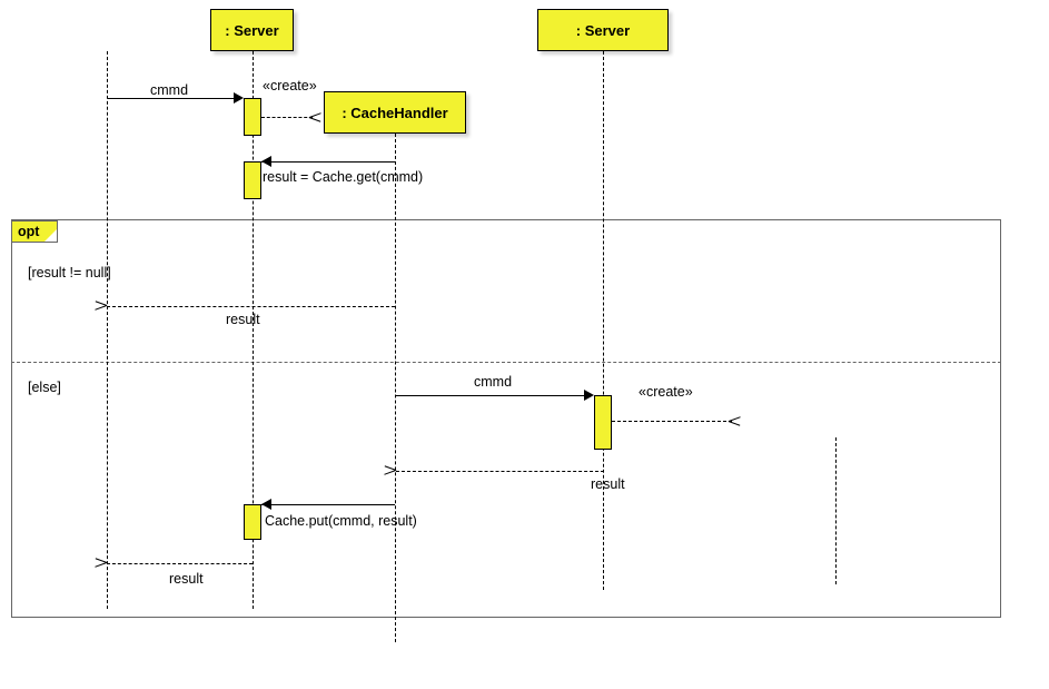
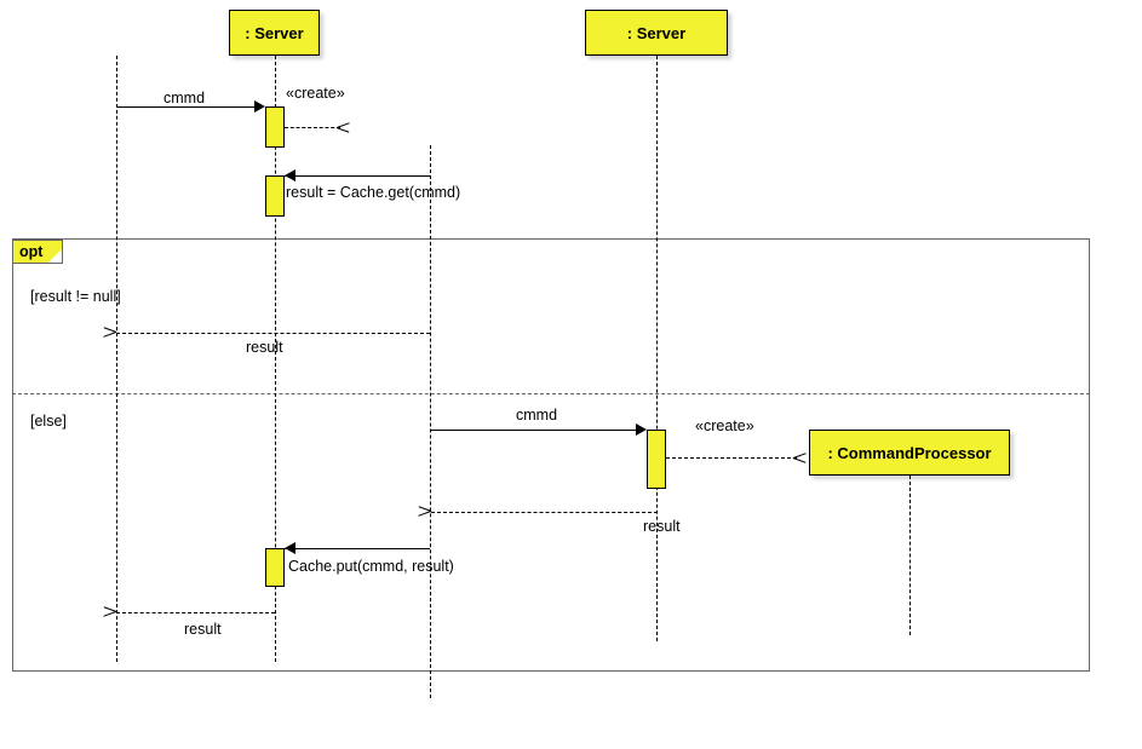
  opt
  [result != null]
  [else]
  : Server
- : CacheHandler
  : Server
+ : CommandProcessor
  cmmd
  «create»
  result = Cache.get(cmmd)
  result
  cmmd
  «create»
  result
  Cache.put(cmmd, result)
  result
